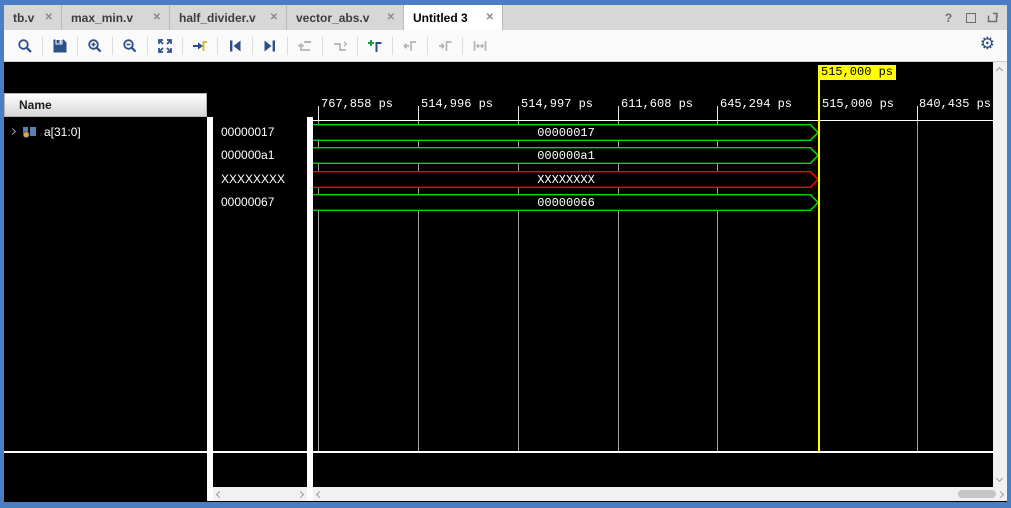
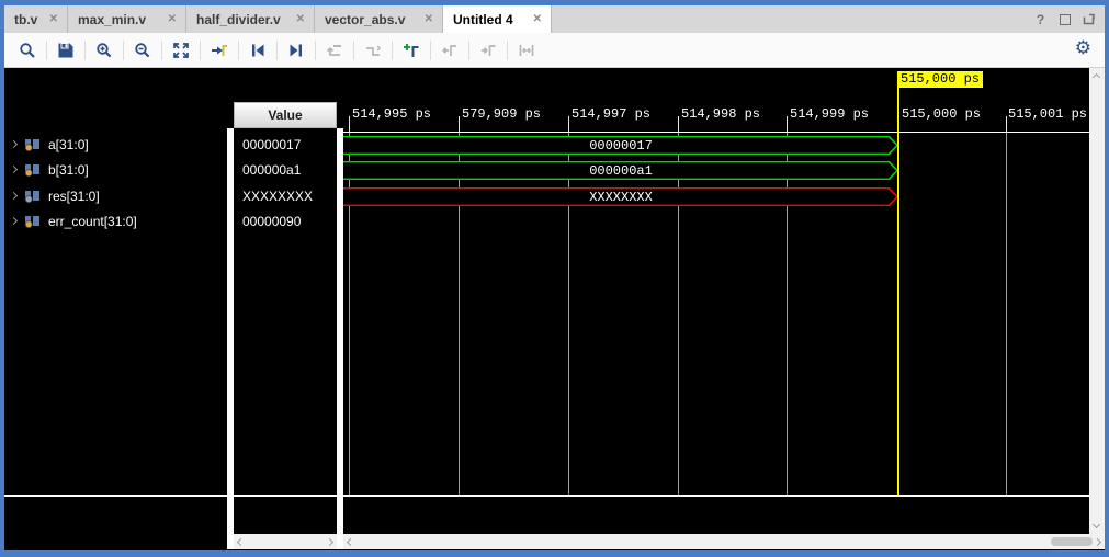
  tb.v
  ✕
  max_min.v
  ✕
  half_divider.v
  ✕
  vector_abs.v
  ✕
- Untitled 3
+ Untitled 4
  ✕
  ?
  ⚙
- Name
  a[31:0]
+ b[31:0]
+ res[31:0]
+ err_count[31:0]
+ Value
  00000017
  000000a1
  XXXXXXXX
- 00000067
+ 00000090
  515,000 ps
- 767,858 ps
+ 514,995 ps
- 514,996 ps
+ 579,909 ps
  514,997 ps
- 611,608 ps
+ 514,998 ps
- 645,294 ps
+ 514,999 ps
  515,000 ps
- 840,435 ps
+ 515,001 ps
  00000017
  000000a1
  XXXXXXXX
- 00000066
